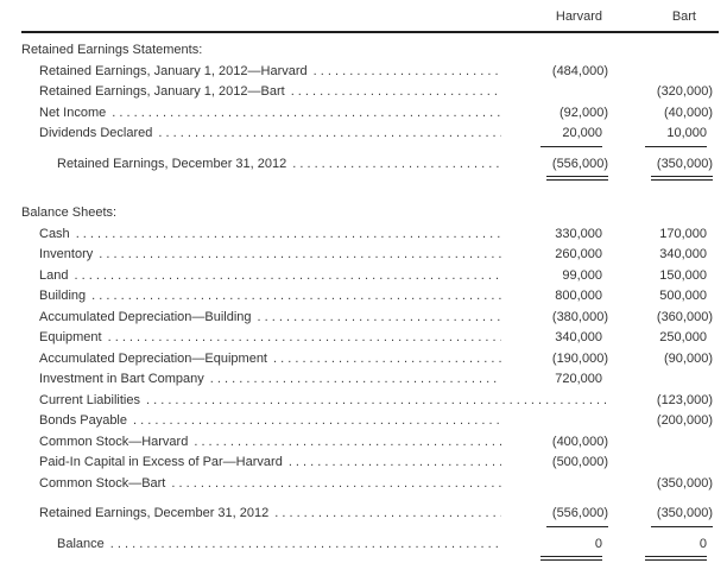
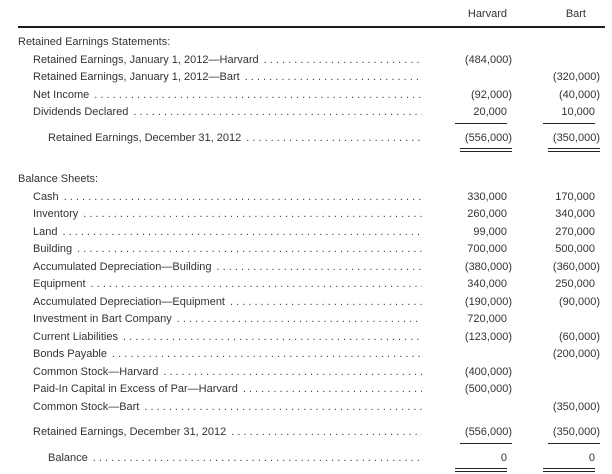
  Harvard
  Bart
  Retained Earnings Statements:
  Retained Earnings, January 1, 2012—Harvard
  (484,000)
  Retained Earnings, January 1, 2012—Bart
  (320,000)
  Net Income
  (92,000)
  (40,000)
  Dividends Declared
  20,000
  10,000
  Retained Earnings, December 31, 2012
  (556,000)
  (350,000)
  Balance Sheets:
  Cash
  330,000
  170,000
  Inventory
  260,000
  340,000
  Land
  99,000
- 150,000
+ 270,000
  Building
- 800,000
+ 700,000
  500,000
  Accumulated Depreciation—Building
  (380,000)
  (360,000)
  Equipment
  340,000
  250,000
  Accumulated Depreciation—Equipment
  (190,000)
  (90,000)
  Investment in Bart Company
  720,000
  Current Liabilities
  (123,000)
+ (60,000)
  Bonds Payable
  (200,000)
  Common Stock—Harvard
  (400,000)
  Paid-In Capital in Excess of Par—Harvard
  (500,000)
  Common Stock—Bart
  (350,000)
  Retained Earnings, December 31, 2012
  (556,000)
  (350,000)
  Balance
  0
  0
